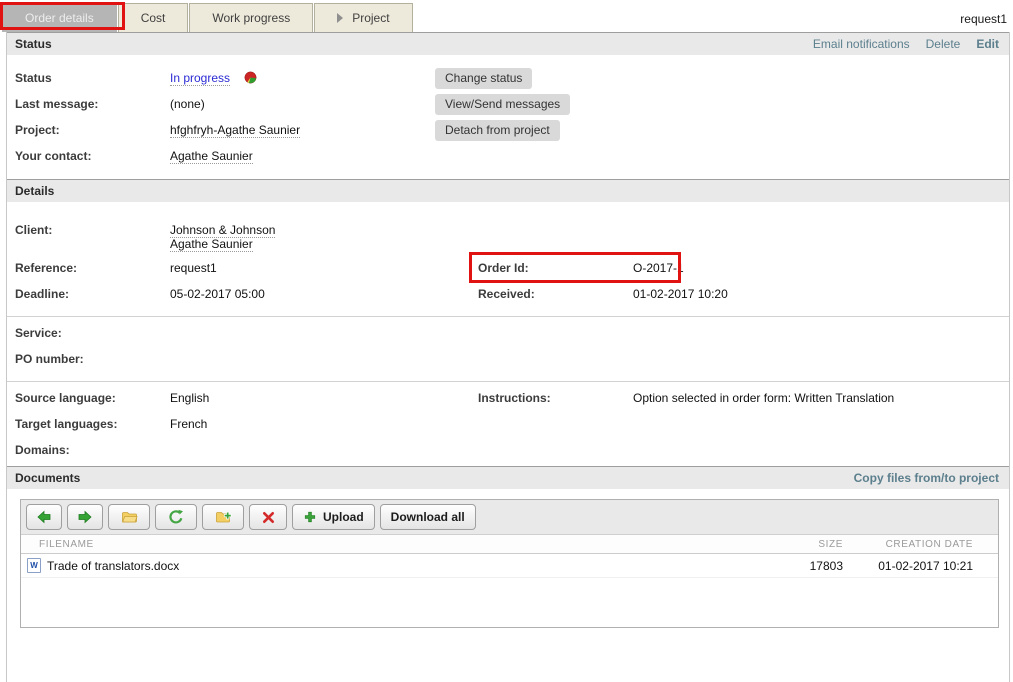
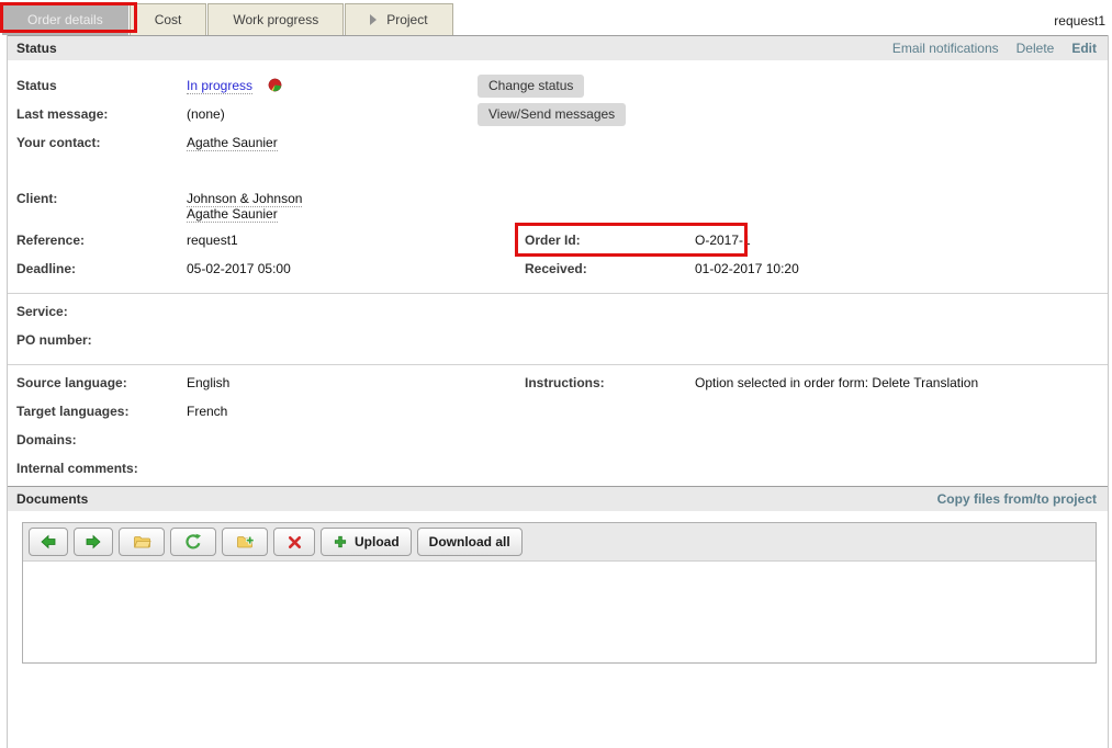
  Order details
  Cost
  Work progress
  Project
  request1
  Status
  Email notifications
  Delete
  Edit
  Status
  In progress
  Change status
  Last message:
  (none)
  View/Send messages
- Project:
- hfghfryh-Agathe Saunier
- Detach from project
  Your contact:
  Agathe Saunier
- Details
  Client:
  Johnson & Johnson
  Agathe Saunier
  Reference:
  request1
  Order Id:
  O-2017-1
  Deadline:
  05-02-2017 05:00
  Received:
  01-02-2017 10:20
  Service:
  PO number:
  Source language:
  English
  Instructions:
- Option selected in order form: Written Translation
+ Option selected in order form: Delete Translation
  Target languages:
  French
  Domains:
+ Internal comments:
  Documents
  Copy files from/to project
  Upload
  Download all
- FILENAME
- SIZE
- CREATION DATE
- W
- Trade of translators.docx
- 17803
- 01-02-2017 10:21
